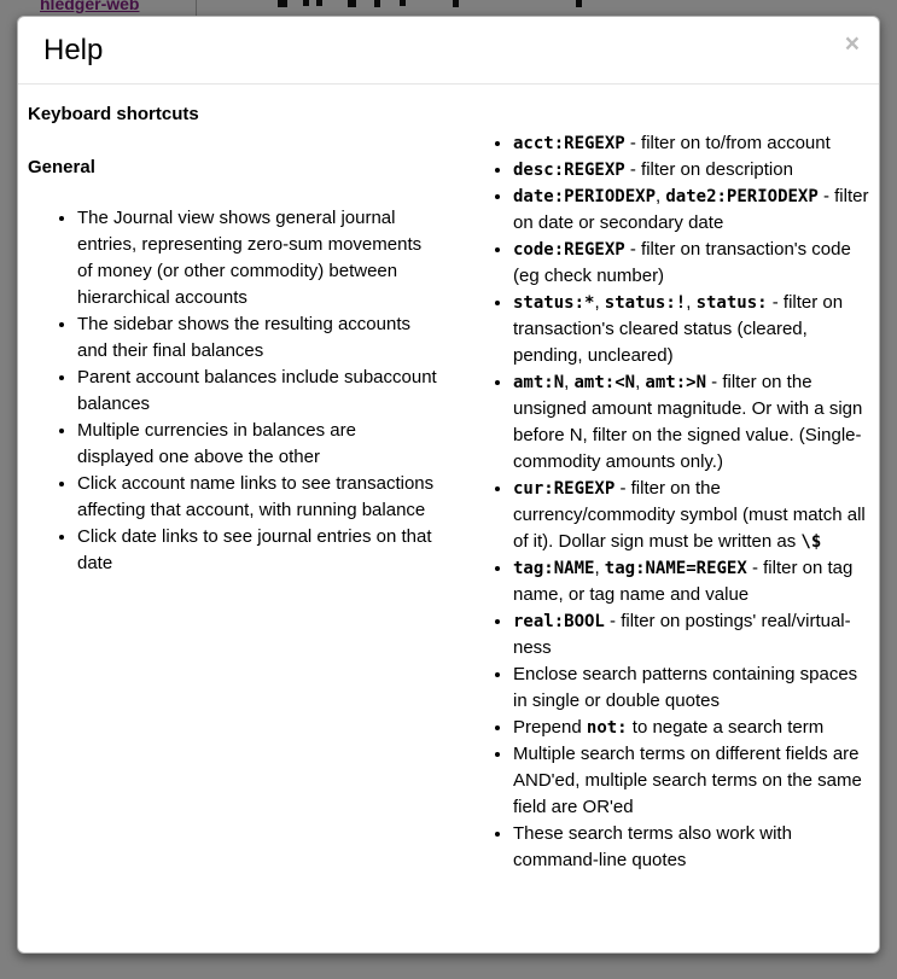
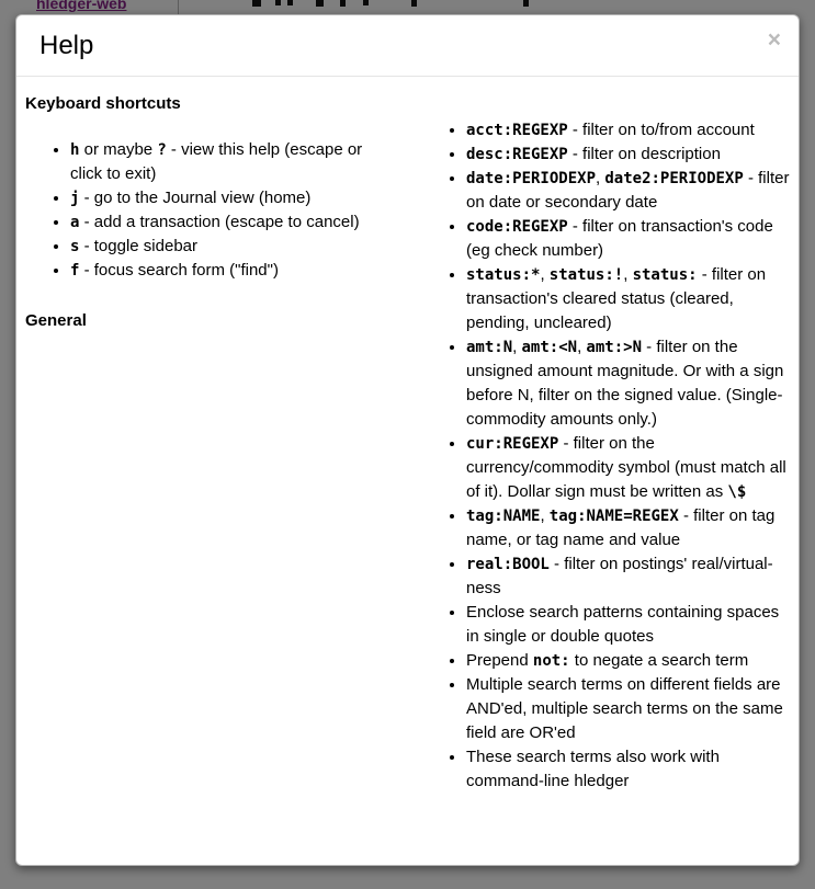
  hledger-web
  Help
  ×
  Keyboard shortcuts
+ h or maybe ? - view this help (escape or click to exit)
+ j - go to the Journal view (home)
+ a - add a transaction (escape to cancel)
+ s - toggle sidebar
+ f - focus search form ("find")
  General
- The Journal view shows general journal entries, representing zero-sum movements of money (or other commodity) between hierarchical accounts
- The sidebar shows the resulting accounts and their final balances
- Parent account balances include subaccount balances
- Multiple currencies in balances are displayed one above the other
- Click account name links to see transactions affecting that account, with running balance
- Click date links to see journal entries on that date
  acct:REGEXP - filter on to/from account
  desc:REGEXP - filter on description
  date:PERIODEXP, date2:PERIODEXP - filter on date or secondary date
  code:REGEXP - filter on transaction's code (eg check number)
  status:*, status:!, status: - filter on transaction's cleared status (cleared, pending, uncleared)
  amt:N, amt:<N, amt:>N - filter on the unsigned amount magnitude. Or with a sign before N, filter on the signed value. (Single-commodity amounts only.)
  cur:REGEXP - filter on the currency/commodity symbol (must match all of it). Dollar sign must be written as \$
  tag:NAME, tag:NAME=REGEX - filter on tag name, or tag name and value
  real:BOOL - filter on postings' real/virtual-ness
  Enclose search patterns containing spaces in single or double quotes
  Prepend not: to negate a search term
  Multiple search terms on different fields are AND'ed, multiple search terms on the same field are OR'ed
- These search terms also work with command-line quotes
+ These search terms also work with command-line hledger
